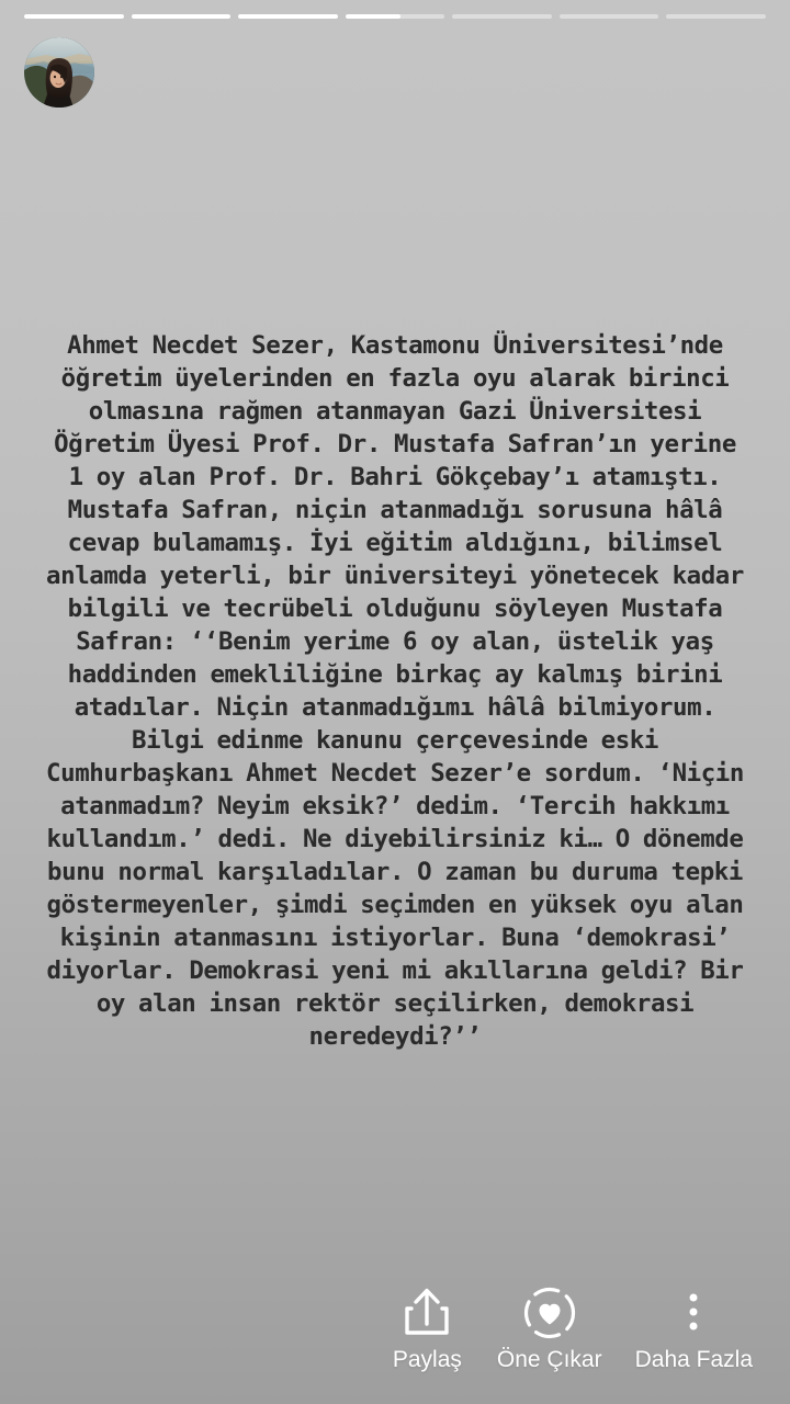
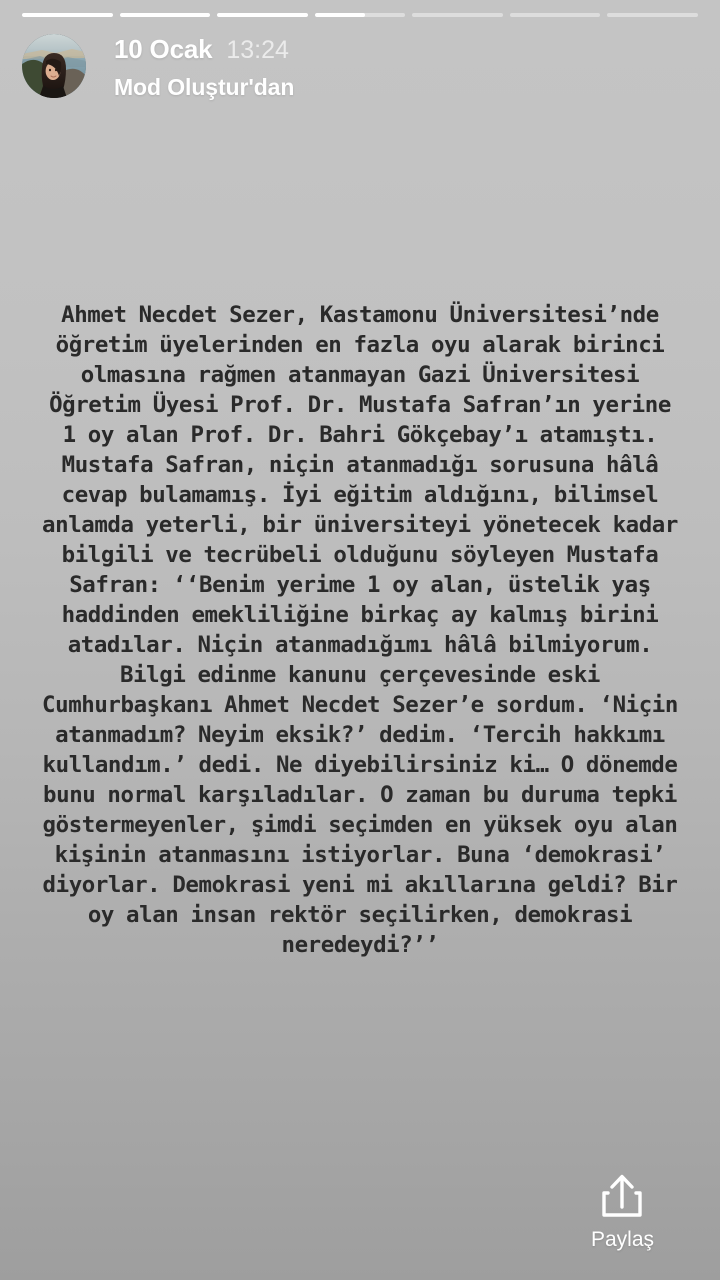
+ 10 Ocak
+ 13:24
+ Mod Oluştur'dan
- Ahmet Necdet Sezer, Kastamonu Üniversitesi’nde öğretim üyelerinden en fazla oyu alarak birinci olmasına rağmen atanmayan Gazi Üniversitesi Öğretim Üyesi Prof. Dr. Mustafa Safran’ın yerine 1 oy alan Prof. Dr. Bahri Gökçebay’ı atamıştı. Mustafa Safran, niçin atanmadığı sorusuna hâlâ cevap bulamamış. İyi eğitim aldığını, bilimsel anlamda yeterli, bir üniversiteyi yönetecek kadar bilgili ve tecrübeli olduğunu söyleyen Mustafa Safran: ‘‘Benim yerime 6 oy alan, üstelik yaş haddinden emekliliğine birkaç ay kalmış birini atadılar. Niçin atanmadığımı hâlâ bilmiyorum. Bilgi edinme kanunu çerçevesinde eski Cumhurbaşkanı Ahmet Necdet Sezer’e sordum. ‘Niçin atanmadım? Neyim eksik?’ dedim. ‘Tercih hakkımı kullandım.’ dedi. Ne diyebilirsiniz ki… O dönemde bunu normal karşıladılar. O zaman bu duruma tepki göstermeyenler, şimdi seçimden en yüksek oyu alan kişinin atanmasını istiyorlar. Buna ‘demokrasi’ diyorlar. Demokrasi yeni mi akıllarına geldi? Bir oy alan insan rektör seçilirken, demokrasi neredeydi?’’
+ Ahmet Necdet Sezer, Kastamonu Üniversitesi’nde öğretim üyelerinden en fazla oyu alarak birinci olmasına rağmen atanmayan Gazi Üniversitesi Öğretim Üyesi Prof. Dr. Mustafa Safran’ın yerine 1 oy alan Prof. Dr. Bahri Gökçebay’ı atamıştı. Mustafa Safran, niçin atanmadığı sorusuna hâlâ cevap bulamamış. İyi eğitim aldığını, bilimsel anlamda yeterli, bir üniversiteyi yönetecek kadar bilgili ve tecrübeli olduğunu söyleyen Mustafa Safran: ‘‘Benim yerime 1 oy alan, üstelik yaş haddinden emekliliğine birkaç ay kalmış birini atadılar. Niçin atanmadığımı hâlâ bilmiyorum. Bilgi edinme kanunu çerçevesinde eski Cumhurbaşkanı Ahmet Necdet Sezer’e sordum. ‘Niçin atanmadım? Neyim eksik?’ dedim. ‘Tercih hakkımı kullandım.’ dedi. Ne diyebilirsiniz ki… O dönemde bunu normal karşıladılar. O zaman bu duruma tepki göstermeyenler, şimdi seçimden en yüksek oyu alan kişinin atanmasını istiyorlar. Buna ‘demokrasi’ diyorlar. Demokrasi yeni mi akıllarına geldi? Bir oy alan insan rektör seçilirken, demokrasi neredeydi?’’
  Paylaş
- Öne Çıkar
- Daha Fazla
